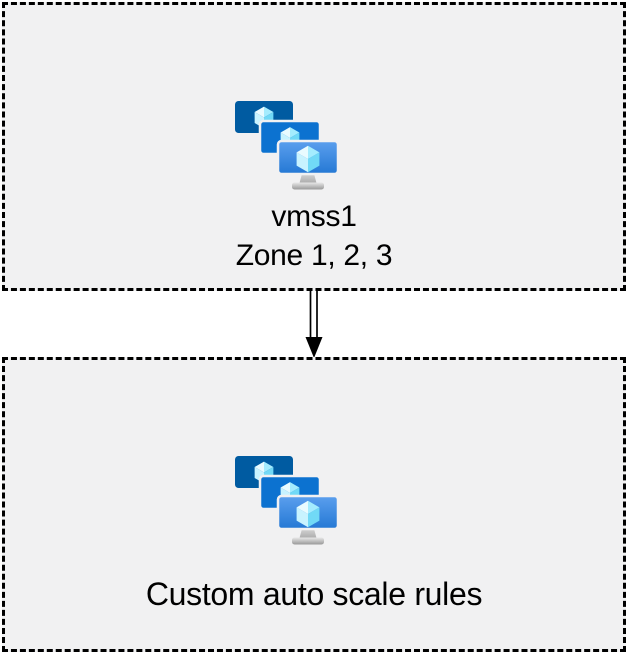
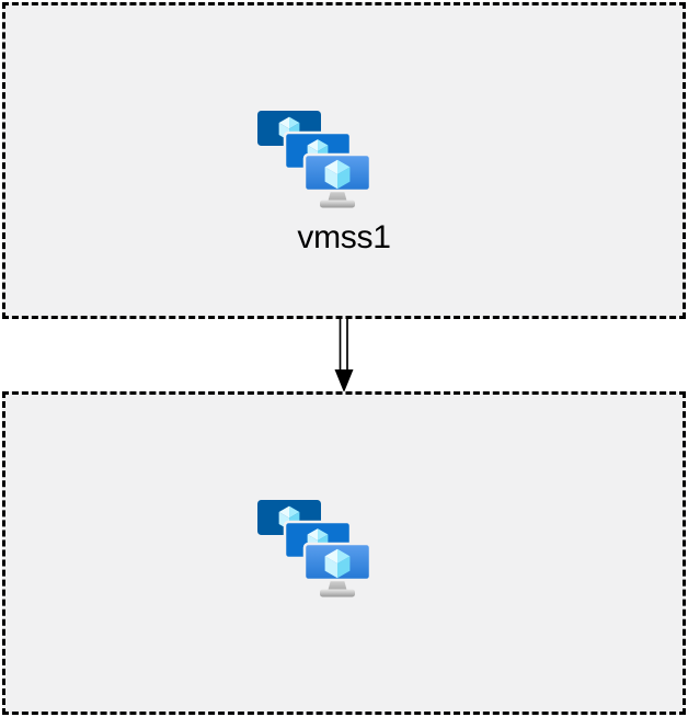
  vmss1
- Zone 1, 2, 3
- Custom auto scale rules
